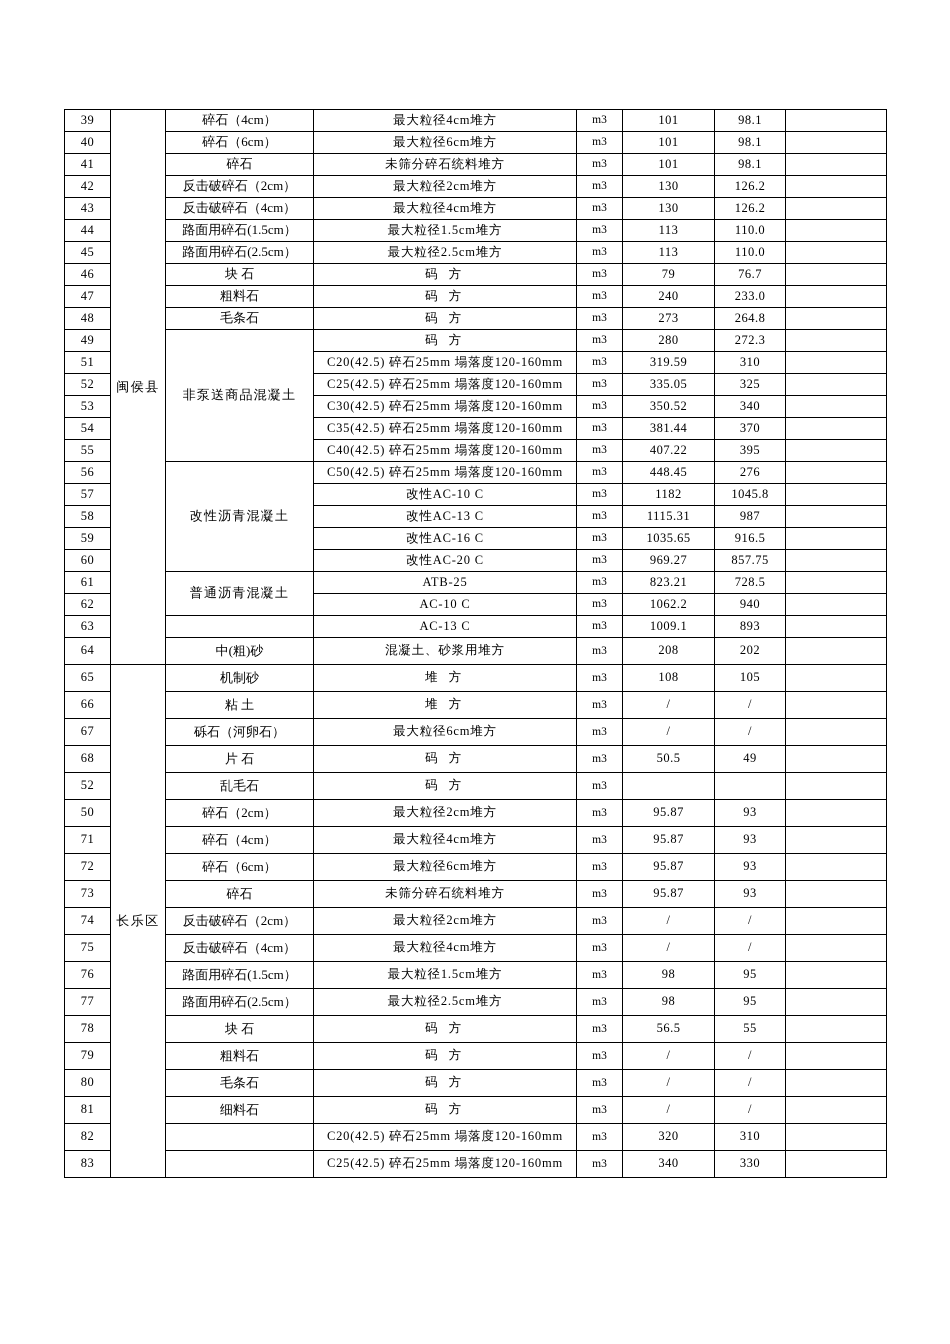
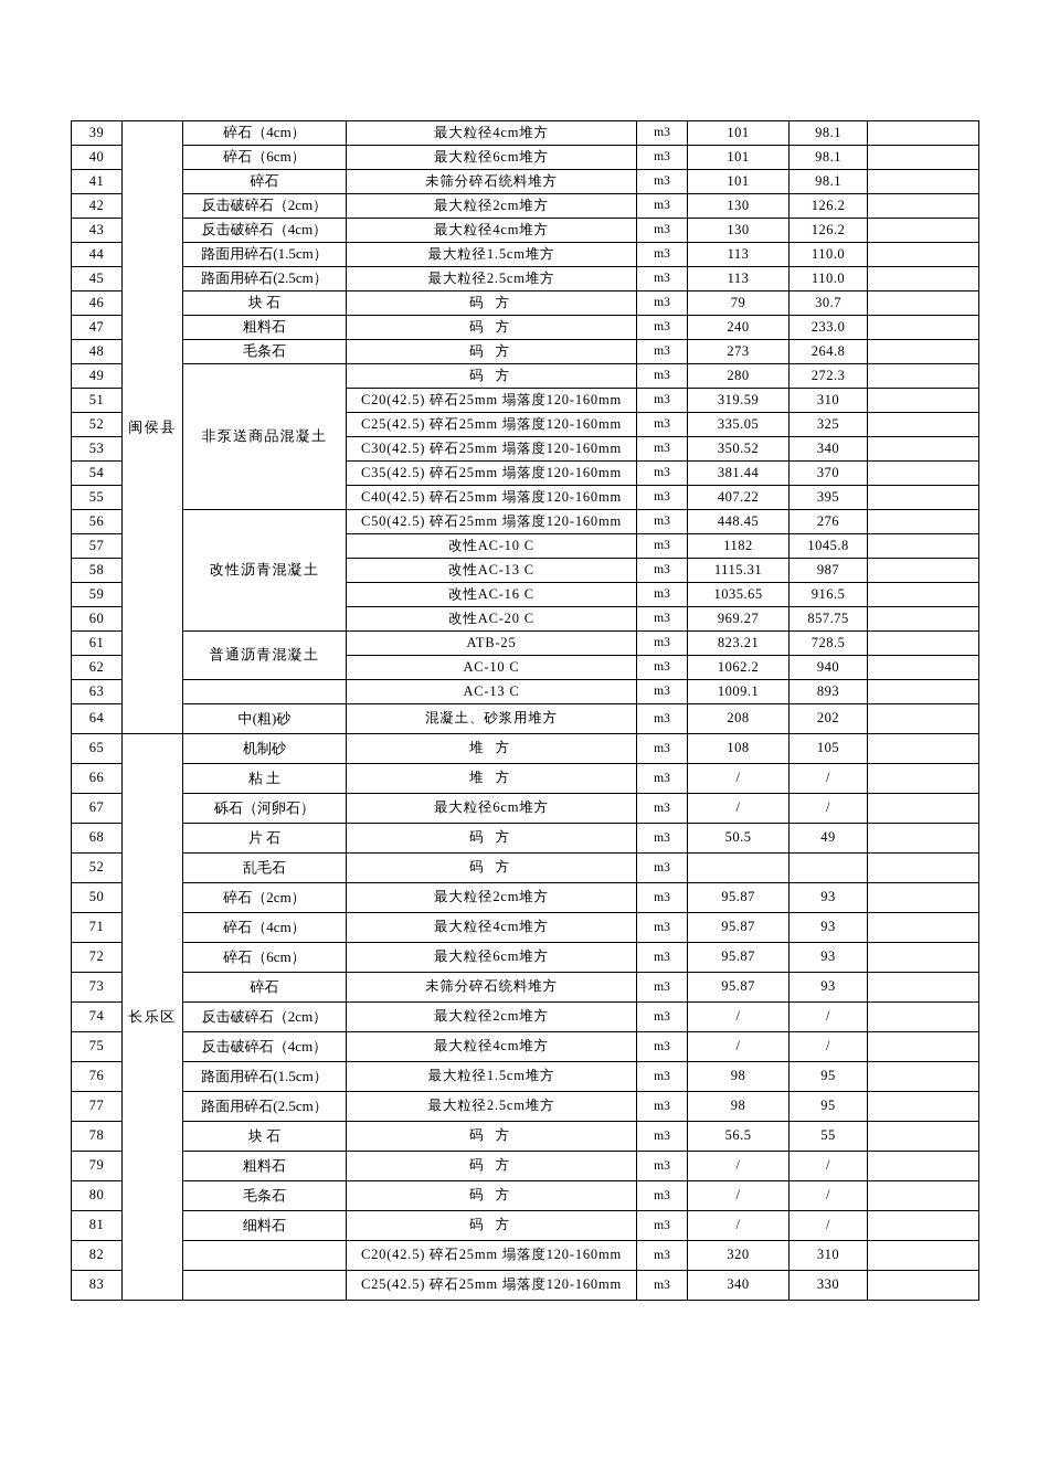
  39	闽侯县	碎石（4cm）	最大粒径4cm堆方	m3	101	98.1
  40	碎石（6cm）	最大粒径6cm堆方	m3	101	98.1
  41	碎石	未筛分碎石统料堆方	m3	101	98.1
  42	反击破碎石（2cm）	最大粒径2cm堆方	m3	130	126.2
  43	反击破碎石（4cm）	最大粒径4cm堆方	m3	130	126.2
  44	路面用碎石(1.5cm）	最大粒径1.5cm堆方	m3	113	110.0
  45	路面用碎石(2.5cm）	最大粒径2.5cm堆方	m3	113	110.0
- 46	块 石	码 方	m3	79	76.7
+ 46	块 石	码 方	m3	79	30.7
  47	粗料石	码 方	m3	240	233.0
  48	毛条石	码 方	m3	273	264.8
  49	非泵送商品混凝土	码 方	m3	280	272.3
  51	C20(42.5) 碎石25mm 塌落度120-160mm	m3	319.59	310
  52	C25(42.5) 碎石25mm 塌落度120-160mm	m3	335.05	325
  53	C30(42.5) 碎石25mm 塌落度120-160mm	m3	350.52	340
  54	C35(42.5) 碎石25mm 塌落度120-160mm	m3	381.44	370
  55	C40(42.5) 碎石25mm 塌落度120-160mm	m3	407.22	395
  56	改性沥青混凝土	C50(42.5) 碎石25mm 塌落度120-160mm	m3	448.45	276
  57	改性AC-10 C	m3	1182	1045.8
  58	改性AC-13 C	m3	1115.31	987
  59	改性AC-16 C	m3	1035.65	916.5
  60	改性AC-20 C	m3	969.27	857.75
  61	普通沥青混凝土	ATB-25	m3	823.21	728.5
  62	AC-10 C	m3	1062.2	940
  63		AC-13 C	m3	1009.1	893
  64	中(粗)砂	混凝土、砂浆用堆方	m3	208	202
  65	长乐区	机制砂	堆 方	m3	108	105
  66	粘 土	堆 方	m3	/	/
  67	砾石（河卵石）	最大粒径6cm堆方	m3	/	/
  68	片 石	码 方	m3	50.5	49
  52	乱毛石	码 方	m3
  50	碎石（2cm）	最大粒径2cm堆方	m3	95.87	93
  71	碎石（4cm）	最大粒径4cm堆方	m3	95.87	93
  72	碎石（6cm）	最大粒径6cm堆方	m3	95.87	93
  73	碎石	未筛分碎石统料堆方	m3	95.87	93
  74	反击破碎石（2cm）	最大粒径2cm堆方	m3	/	/
  75	反击破碎石（4cm）	最大粒径4cm堆方	m3	/	/
  76	路面用碎石(1.5cm）	最大粒径1.5cm堆方	m3	98	95
  77	路面用碎石(2.5cm）	最大粒径2.5cm堆方	m3	98	95
  78	块 石	码 方	m3	56.5	55
  79	粗料石	码 方	m3	/	/
  80	毛条石	码 方	m3	/	/
  81	细料石	码 方	m3	/	/
  82		C20(42.5) 碎石25mm 塌落度120-160mm	m3	320	310
  83		C25(42.5) 碎石25mm 塌落度120-160mm	m3	340	330
